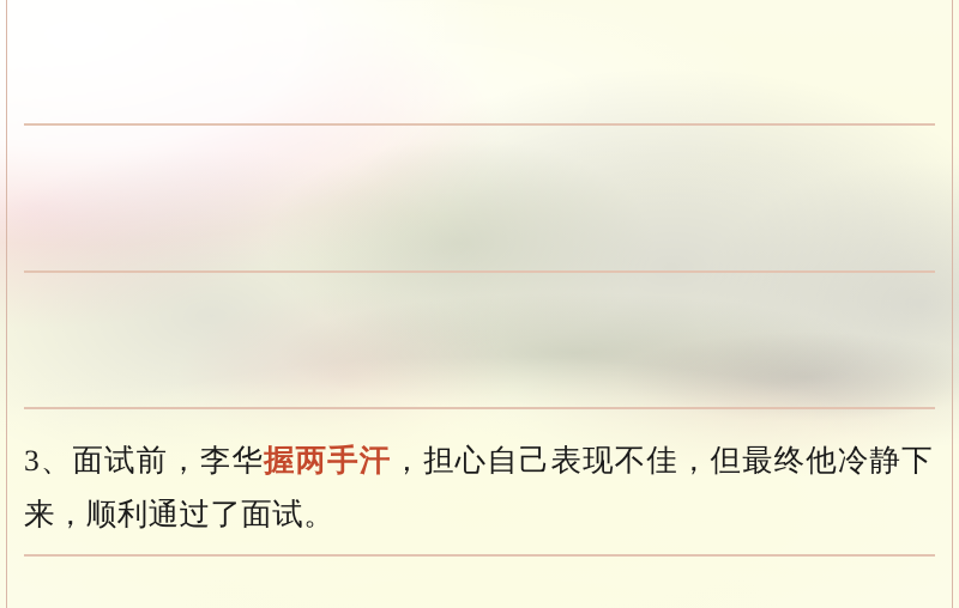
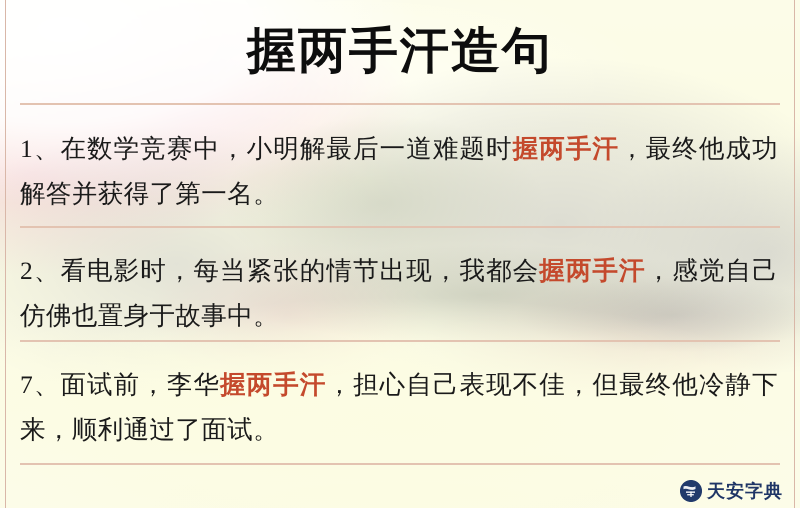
+ 握两手汗造句
+ 1、在数学竞赛中，小明解最后一道难题时握两手汗，最终他成功解答并获得了第一名。
+ 2、看电影时，每当紧张的情节出现，我都会握两手汗，感觉自己仿佛也置身于故事中。
- 3、面试前，李华握两手汗，担心自己表现不佳，但最终他冷静下来，顺利通过了面试。
+ 7、面试前，李华握两手汗，担心自己表现不佳，但最终他冷静下来，顺利通过了面试。
+ 天安字典
